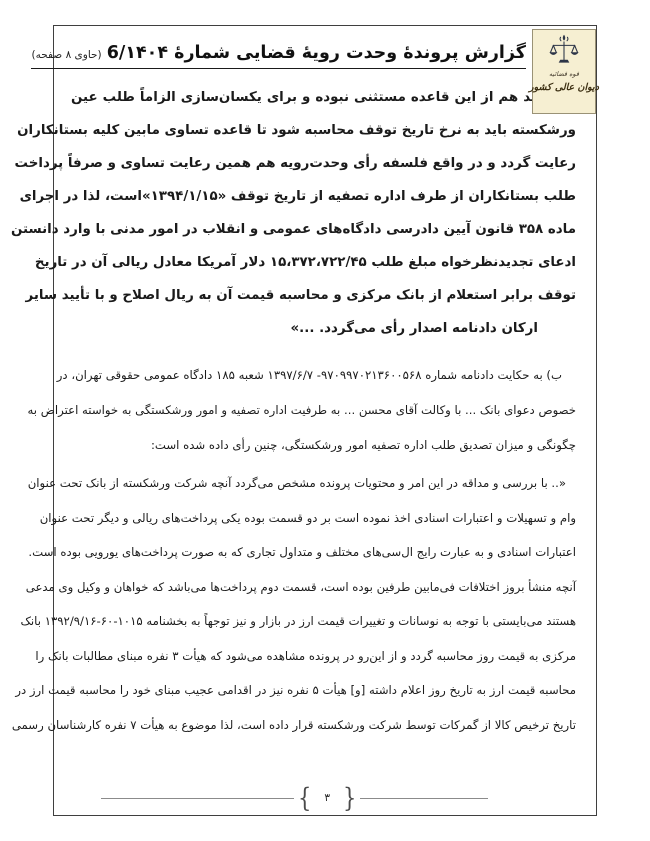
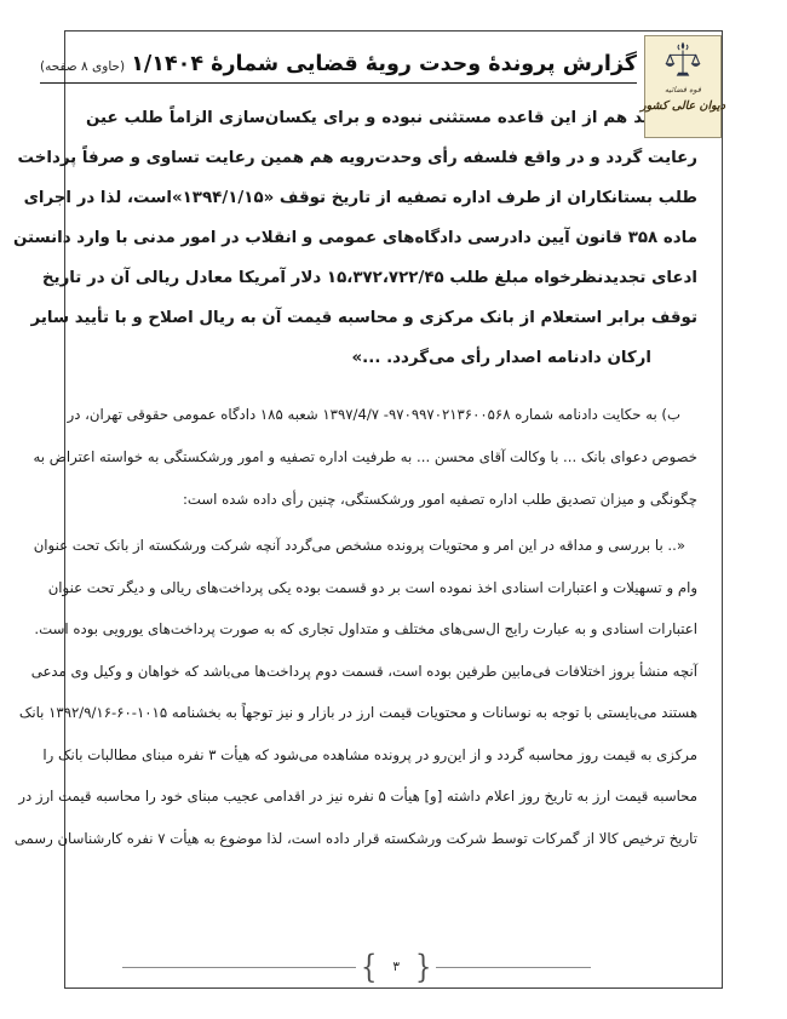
  قوه قضائیه
  دیوان عالی کشور
- گزارش پروندهٔ وحدت رویهٔ قضایی شمارهٔ 6/۱۴۰۴ (حاوی ۸ صفحه)
+ گزارش پروندهٔ وحدت رویهٔ قضایی شمارهٔ ۱/۱۴۰۴ (حاوی ۸ صفحه)
  د هم از این قاعده مستثنی نبوده و برای یکسان‌سازی الزاماً طلب عین
- ورشکسته باید به نرخ تاریخ توقف محاسبه شود تا قاعده تساوی مابین کلیه بستانکاران
  رعایت گردد و در واقع فلسفه رأی وحدت‌رویه هم همین رعایت تساوی و صرفاً پرداخت
  طلب بستانکاران از طرف اداره تصفیه از تاریخ توقف «۱۳۹۴/۱/۱۵»است، لذا در اجرای
  ماده ۳۵۸ قانون آیین دادرسی دادگاه‌های عمومی و انقلاب در امور مدنی با وارد دانستن
  ادعای تجدیدنظرخواه مبلغ طلب ۱۵،۳۷۲،۷۲۲/۴۵ دلار آمریکا معادل ریالی آن در تاریخ
  توقف برابر استعلام از بانک مرکزی و محاسبه قیمت آن به ریال اصلاح و با تأیید سایر
  ارکان دادنامه اصدار رأی می‌گردد. ...»
- ب) به حکایت دادنامه شماره ۹۷۰۹۹۷۰۲۱۳۶۰۰۵۶۸- ۱۳۹۷/۶/۷ شعبه ۱۸۵ دادگاه عمومی حقوقی تهران، در
+ ب) به حکایت دادنامه شماره ۹۷۰۹۹۷۰۲۱۳۶۰۰۵۶۸- ۱۳۹۷/4/۷ شعبه ۱۸۵ دادگاه عمومی حقوقی تهران، در
  خصوص دعوای بانک ... با وکالت آقای محسن ... به طرفیت اداره تصفیه و امور ورشکستگی به خواسته اعتراض به
  چگونگی و میزان تصدیق طلب اداره تصفیه امور ورشکستگی، چنین رأی داده شده است:
  «.. با بررسی و مداقه در این امر و محتویات پرونده مشخص می‌گردد آنچه شرکت ورشکسته از بانک تحت عنوان
  وام و تسهیلات و اعتبارات اسنادی اخذ نموده است بر دو قسمت بوده یکی پرداخت‌های ریالی و دیگر تحت عنوان
  اعتبارات اسنادی و به عبارت رایج ال‌سی‌های مختلف و متداول تجاری که به صورت پرداخت‌های یورویی بوده است.
  آنچه منشأ بروز اختلافات فی‌مابین طرفین بوده است، قسمت دوم پرداخت‌ها می‌باشد که خواهان و وکیل وی مدعی
- هستند می‌بایستی با توجه به نوسانات و تغییرات قیمت ارز در بازار و نیز توجهاً به بخشنامه ۱۰۱۵-۶۰-۱۳۹۲/۹/۱۶ بانک
+ هستند می‌بایستی با توجه به نوسانات و محتویات قیمت ارز در بازار و نیز توجهاً به بخشنامه ۱۰۱۵-۶۰-۱۳۹۲/۹/۱۶ بانک
  مرکزی به قیمت روز محاسبه گردد و از این‌رو در پرونده مشاهده می‌شود که هیأت ۳ نفره مبنای مطالبات بانک را
  محاسبه قیمت ارز به تاریخ روز اعلام داشته [و] هیأت ۵ نفره نیز در اقدامی عجیب مبنای خود را محاسبه قیمت ارز در
  تاریخ ترخیص کالا از گمرکات توسط شرکت ورشکسته قرار داده است، لذا موضوع به هیأت ۷ نفره کارشناسان رسمی
  {
  ۳
  }
